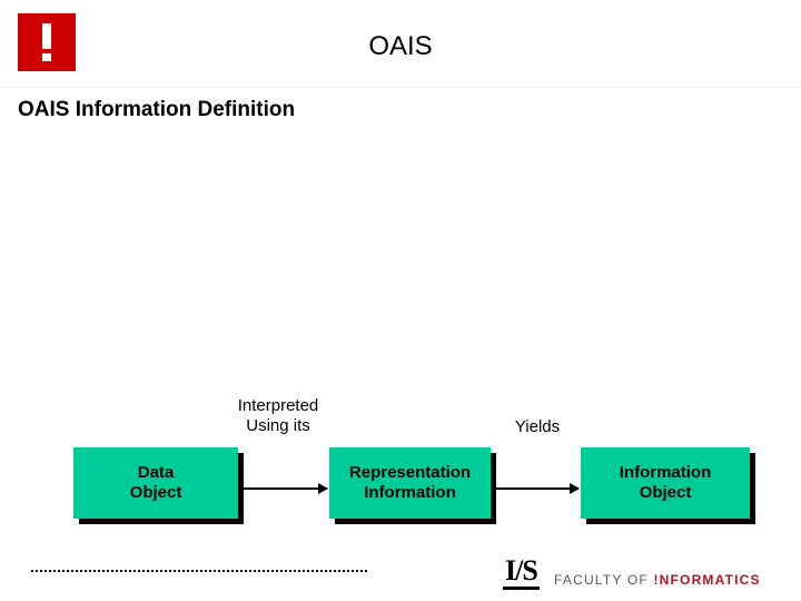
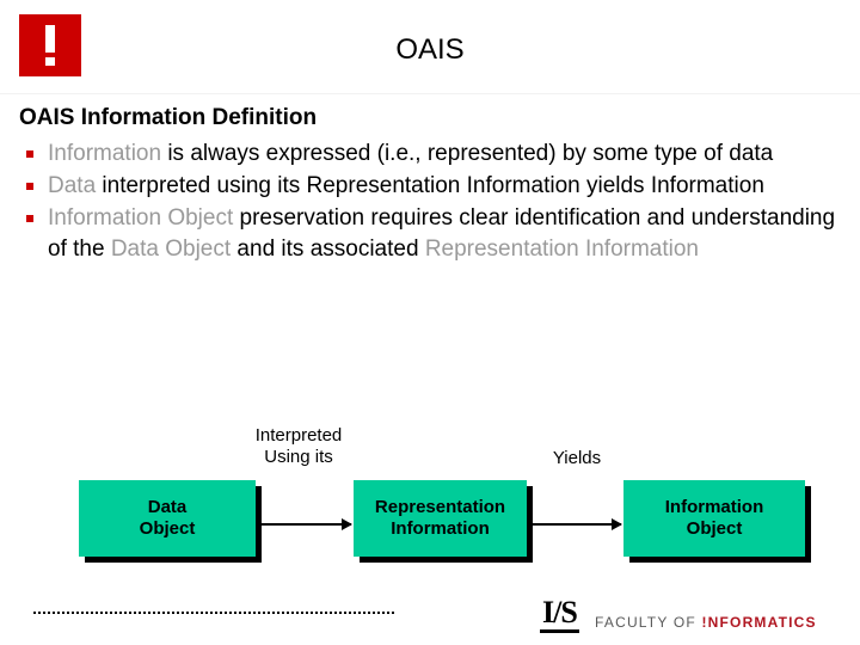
  OAIS
  OAIS Information Definition
+ Information is always expressed (i.e., represented) by some type of data
+ Data interpreted using its Representation Information yields Information
+ Information Object preservation requires clear identification and understanding of the Data Object and its associated Representation Information
  Interpreted
  Using its
  Yields
  Data
  Object
  Representation
  Information
  Information
  Object
  I/S
  FACULTY OF !NFORMATICS
